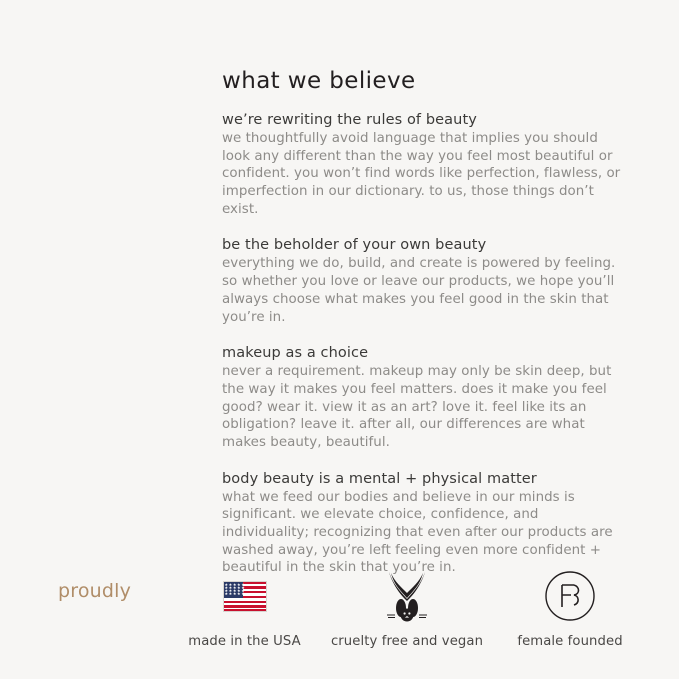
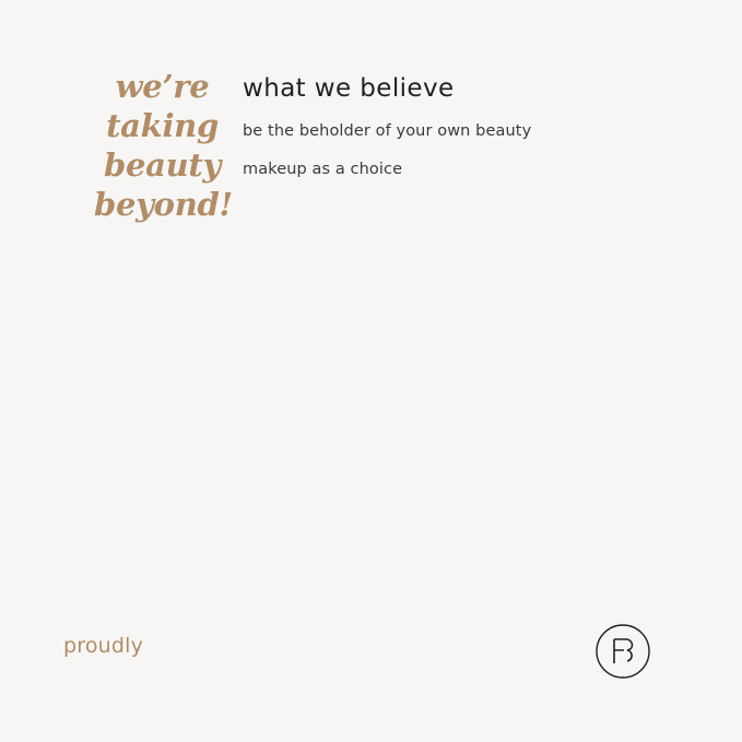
+ we’re
+ taking
+ beauty
+ beyond!
  what we believe
- we’re rewriting the rules of beauty
- we thoughtfully avoid language that implies you should look any different than the way you feel most beautiful or confident. you won’t find words like perfection, flawless, or imperfection in our dictionary. to us, those things don’t exist.
  be the beholder of your own beauty
- everything we do, build, and create is powered by feeling. so whether you love or leave our products, we hope you’ll always choose what makes you feel good in the skin that you’re in.
  makeup as a choice
- never a requirement. makeup may only be skin deep, but the way it makes you feel matters. does it make you feel good? wear it. view it as an art? love it. feel like its an obligation? leave it. after all, our differences are what makes beauty, beautiful.
- body beauty is a mental + physical matter
- what we feed our bodies and believe in our minds is significant. we elevate choice, confidence, and individuality; recognizing that even after our products are washed away, you’re left feeling even more confident + beautiful in the skin that you’re in.
  proudly
- made in the USA
- cruelty free and vegan
- female founded
